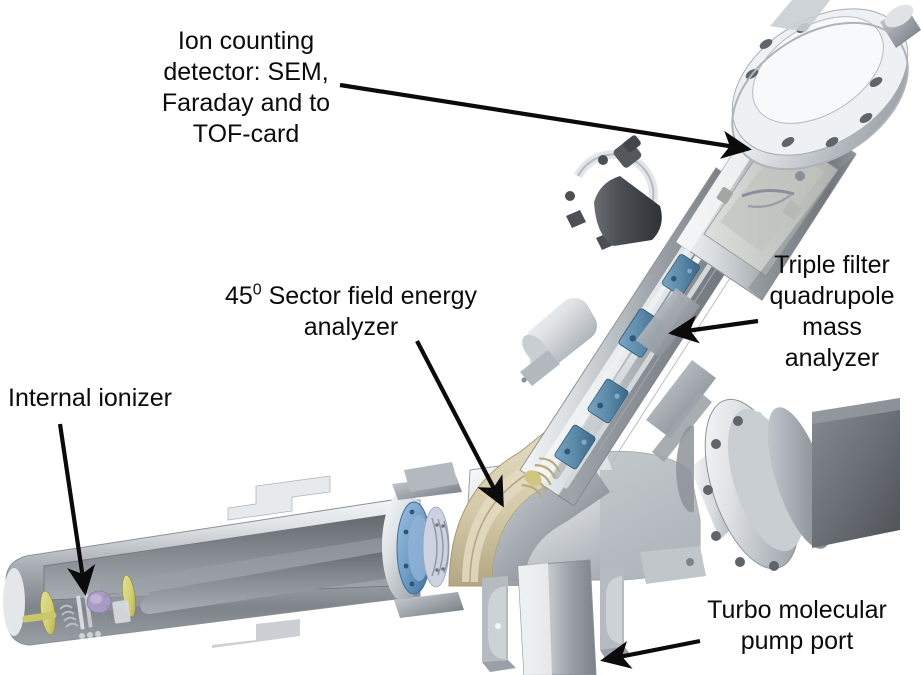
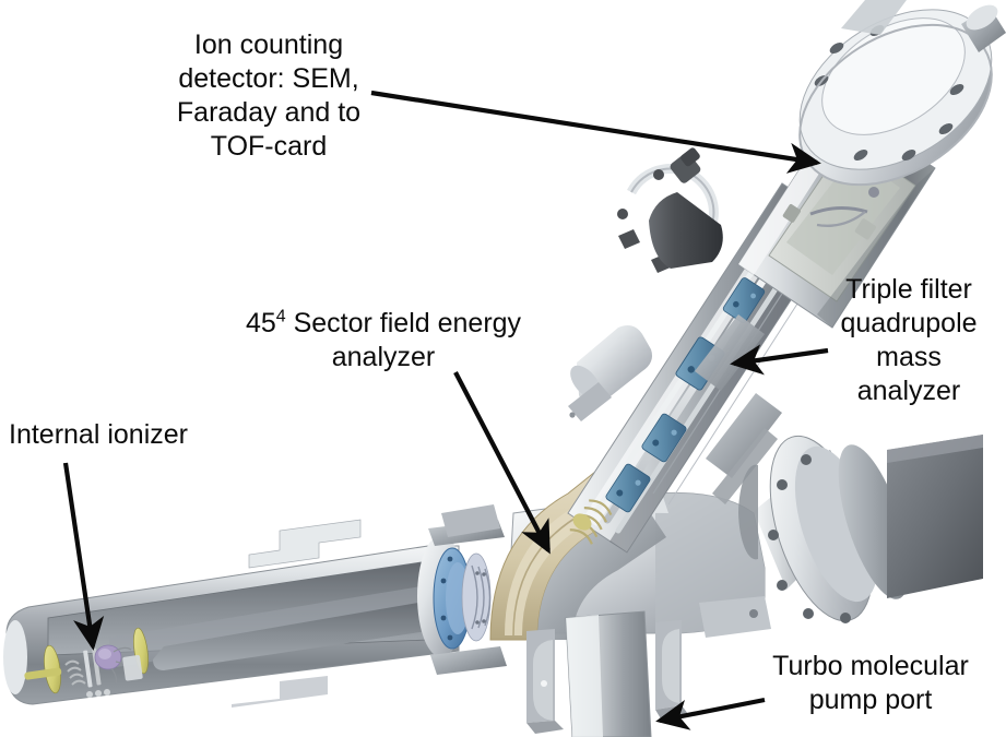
  Ion counting
  detector: SEM,
  Faraday and to
  TOF-card
- 450 Sector field energy
+ 454 Sector field energy
  analyzer
  Triple filter
  quadrupole
  mass
  analyzer
  Internal ionizer
  Turbo molecular
  pump port
